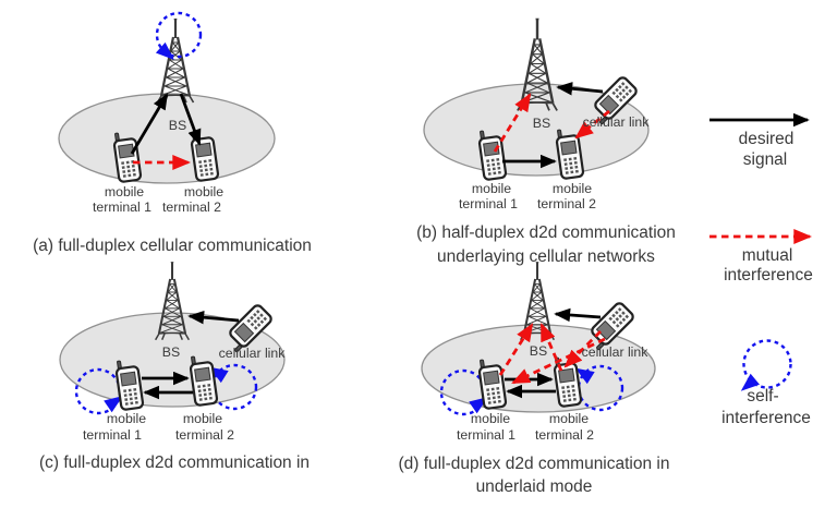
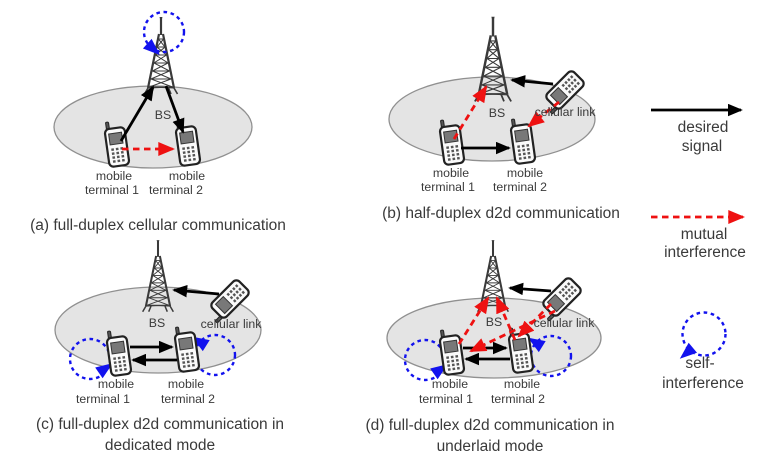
  BS
  mobile
  terminal 1
  mobile
  terminal 2
  (a) full-duplex cellular communication
  BS
  cellular link
  mobile
  terminal 1
  mobile
  terminal 2
  (b) half-duplex d2d communication
- underlaying cellular networks
  BS
  cellular link
  mobile
  terminal 1
  mobile
  terminal 2
  (c) full-duplex d2d communication in
+ dedicated mode
  BS
  cellular link
  mobile
  terminal 1
  mobile
  terminal 2
  (d) full-duplex d2d communication in
  underlaid mode
  desired
  signal
  mutual
  interference
  self-
  interference
